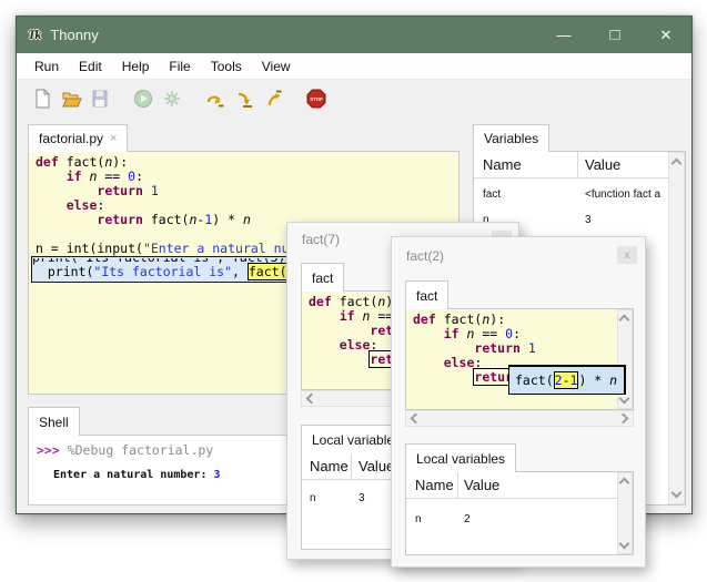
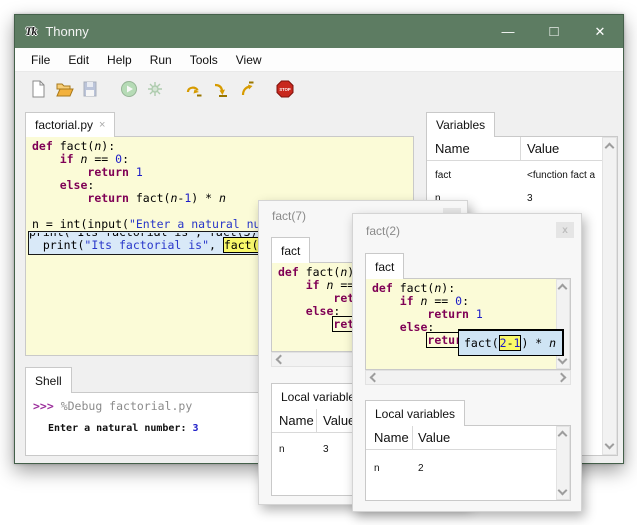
  Tk
  Thonny
  —
  □
  ✕
- Run
+ File
  Edit
  Help
- File
+ Run
  Tools
  View
  factorial.py
  ×
  def fact(n):
  if n == 0:
  return 1
  else:
  return fact(n-1) * n
  n = int(input("Enter a natural n
  print("Its factorial is", fact(
  Shell
  >>> %Debug factorial.py
  Enter a natural number: 3
  Variables
  Name
  Value
  fact
  <function fact a
  n
  3
  fact(7)
  fact
  def fact(n)
  if n ==
  else:
  Local variabl
  Name
  Valu
  n
  3
  fact(2)
  x
  fact
  def fact(n):
  if n == 0:
  return 1
  else:
  fact(2-1) * n
  Local variables
  Name
  Value
  n
  2
